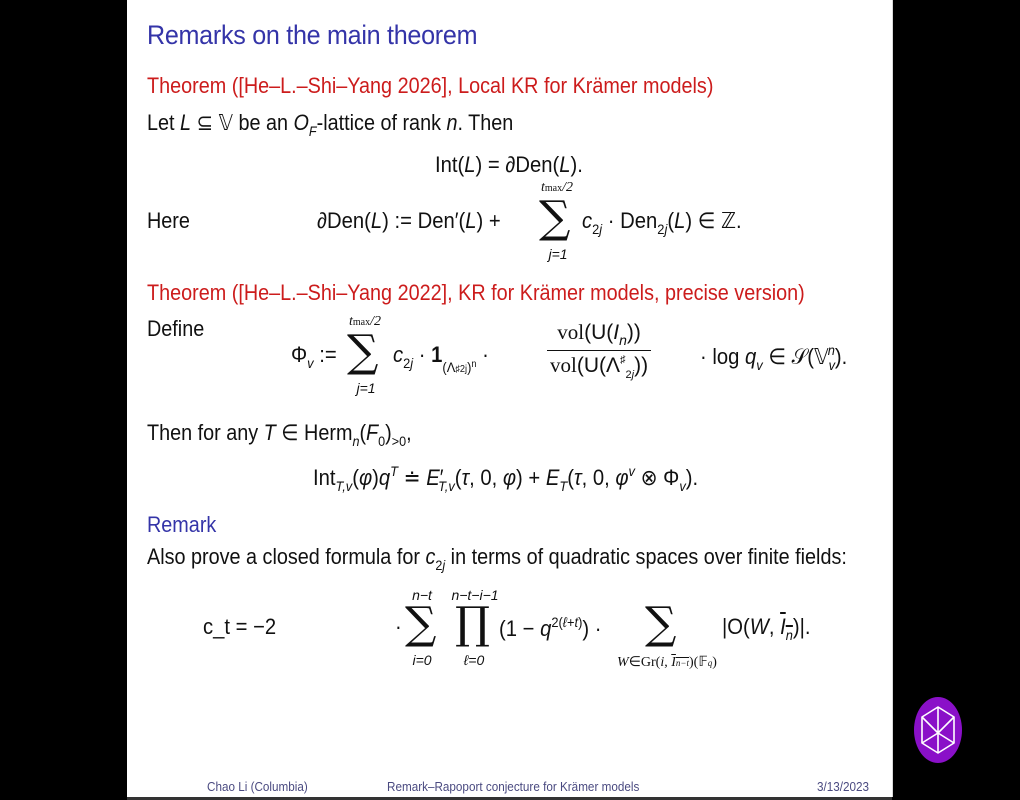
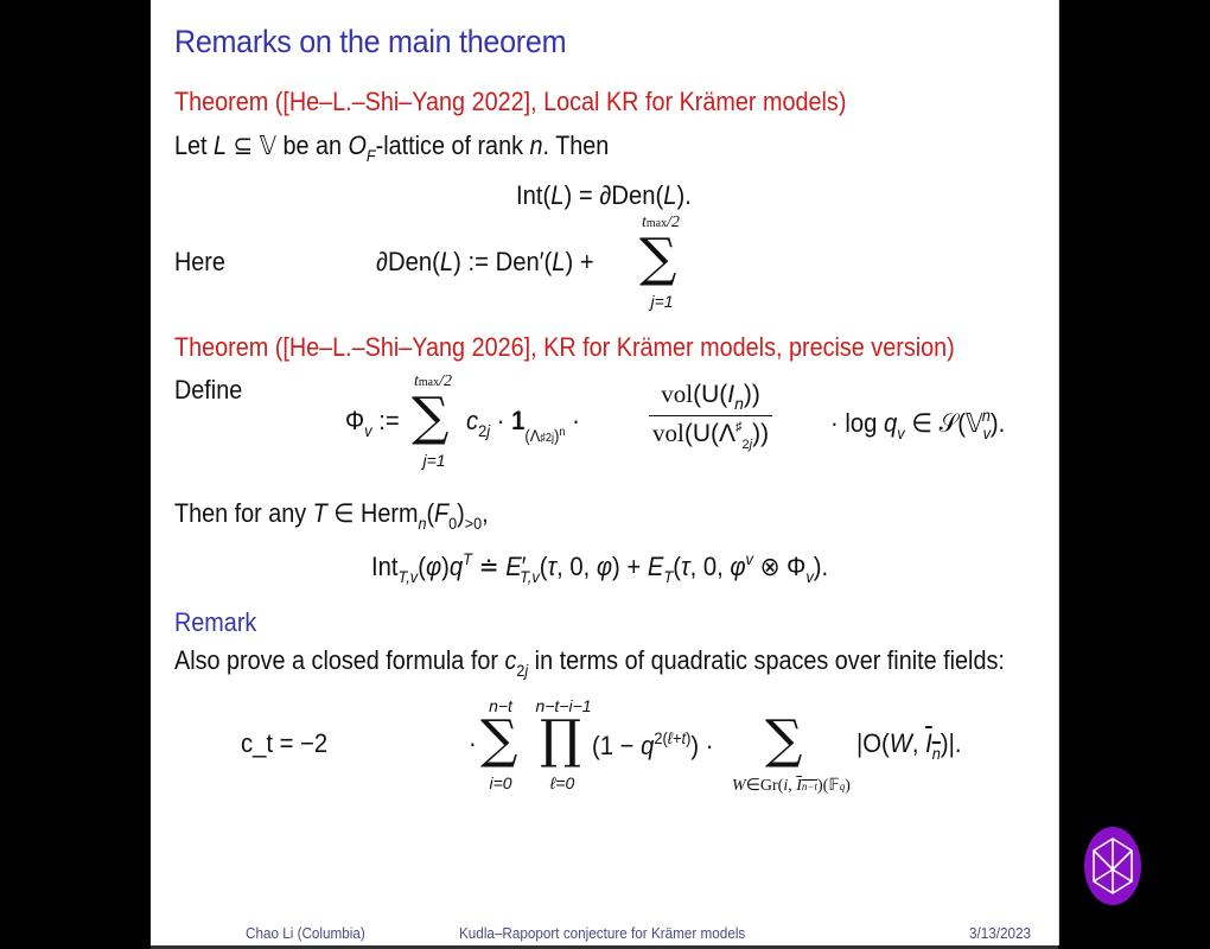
  Remarks on the main theorem
- Theorem ([He–L.–Shi–Yang 2026], Local KR for Krämer models)
+ Theorem ([He–L.–Shi–Yang 2022], Local KR for Krämer models)
  Let L ⊆ 𝕍 be an OF-lattice of rank n. Then
  Int(L) = ∂Den(L).
  Here
  ∂Den(L) := Den′(L) +
  tmax/2
  ∑
  j=1
- c2j · Den2j(L) ∈ ℤ.
- Theorem ([He–L.–Shi–Yang 2022], KR for Krämer models, precise version)
+ Theorem ([He–L.–Shi–Yang 2026], KR for Krämer models, precise version)
  Define
  Φv :=
  tmax/2
  ∑
  j=1
  c2j · 1(Λ♯2j)n ·
  vol(U(In))
  vol(U(Λ♯2j))
  · log qv ∈ 𝒮(𝕍vn).
  Then for any T ∈ Hermn(F0)>0,
  IntT,v(φ)qT ≐ E′T,v(τ, 0, φ) + ET(τ, 0, φv ⊗ Φv).
  Remark
  Also prove a closed formula for c2j in terms of quadratic spaces over finite fields:
  c_t = −2
  ·
  n−t
  ∑
  i=0
  n−t−i−1
  ∏
  ℓ=0
  (1 − q2(ℓ+t)) ·
  ∑
  W∈Gr(i, In−t)(𝔽q)
  |O(W, In)|.
  Chao Li (Columbia)
- Remark–Rapoport conjecture for Krämer models
+ Kudla–Rapoport conjecture for Krämer models
  3/13/2023
